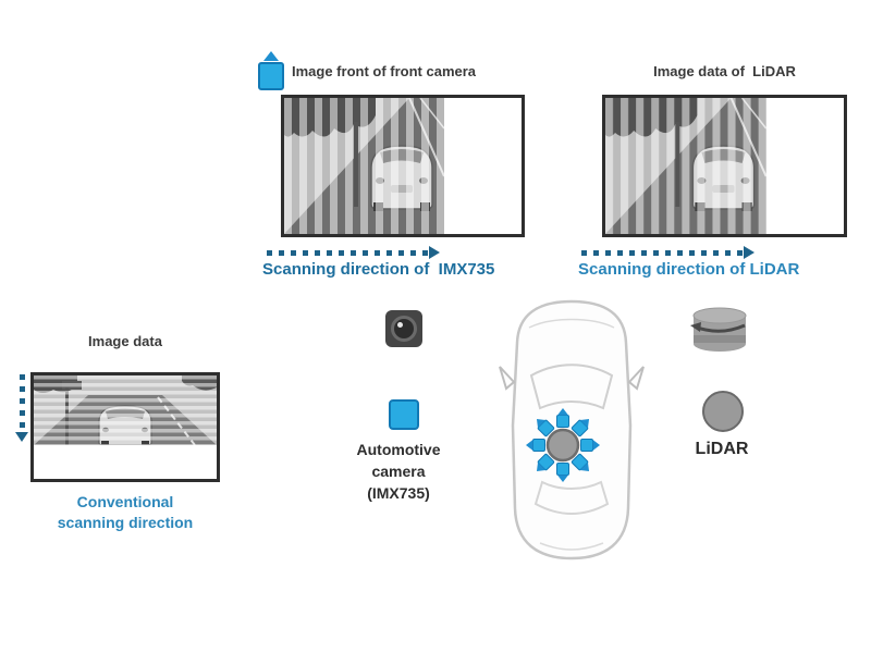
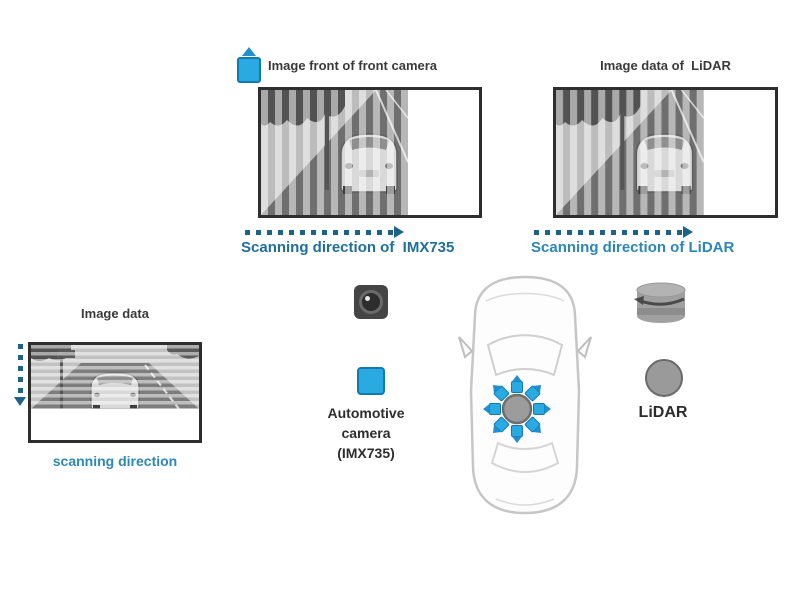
  Image front of front camera
  Scanning direction of IMX735
  Image data of LiDAR
  Scanning direction of LiDAR
  Image data
- Conventional
  scanning direction
  Automotive
  camera
  (IMX735)
  LiDAR
